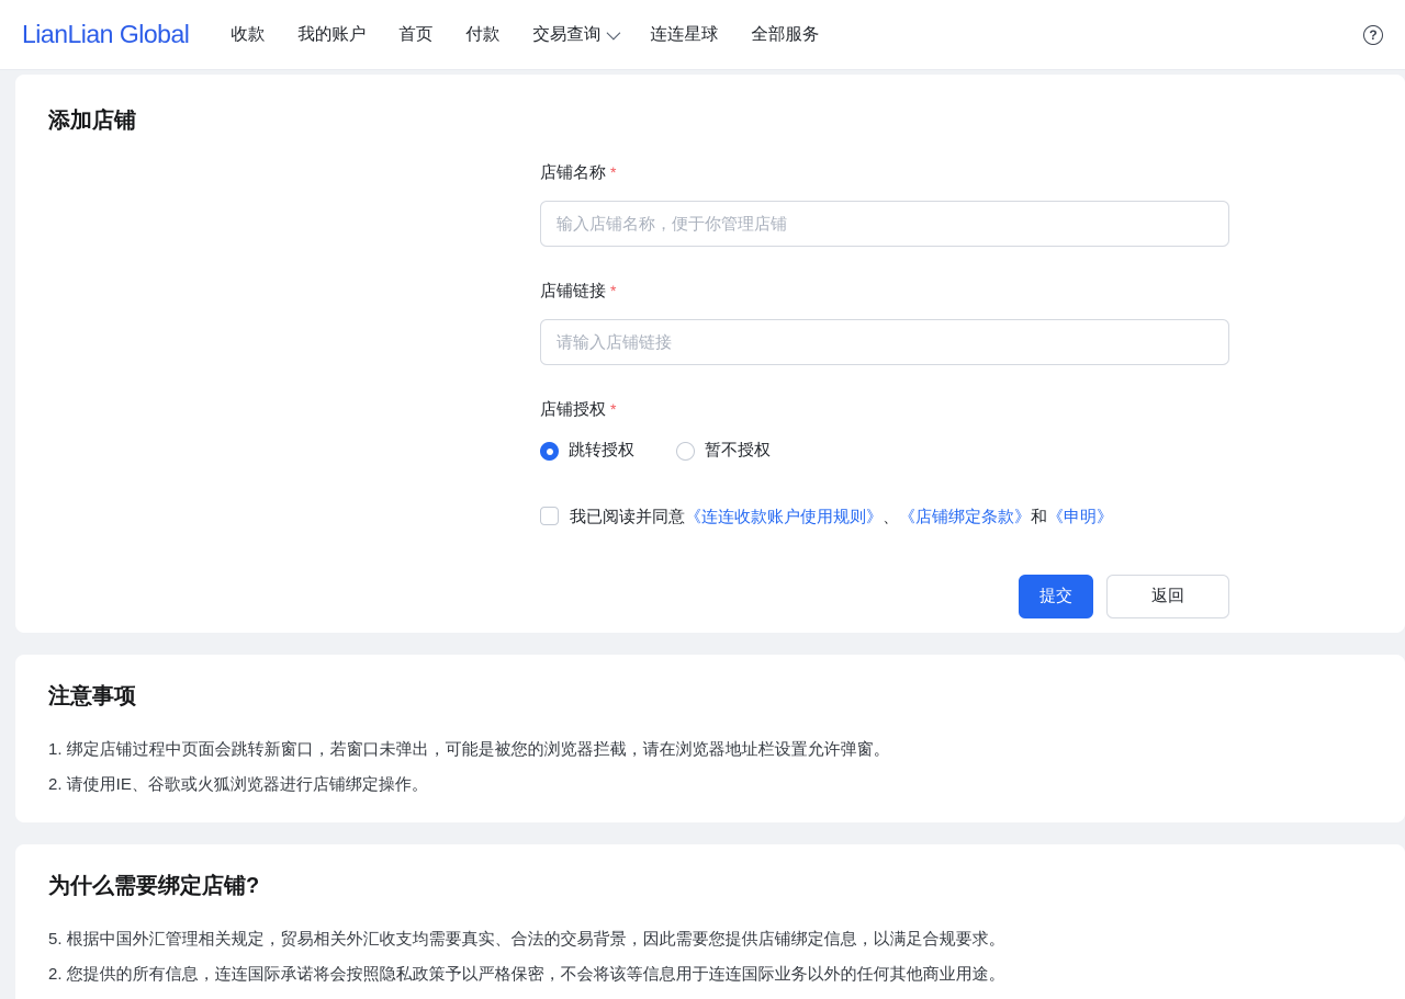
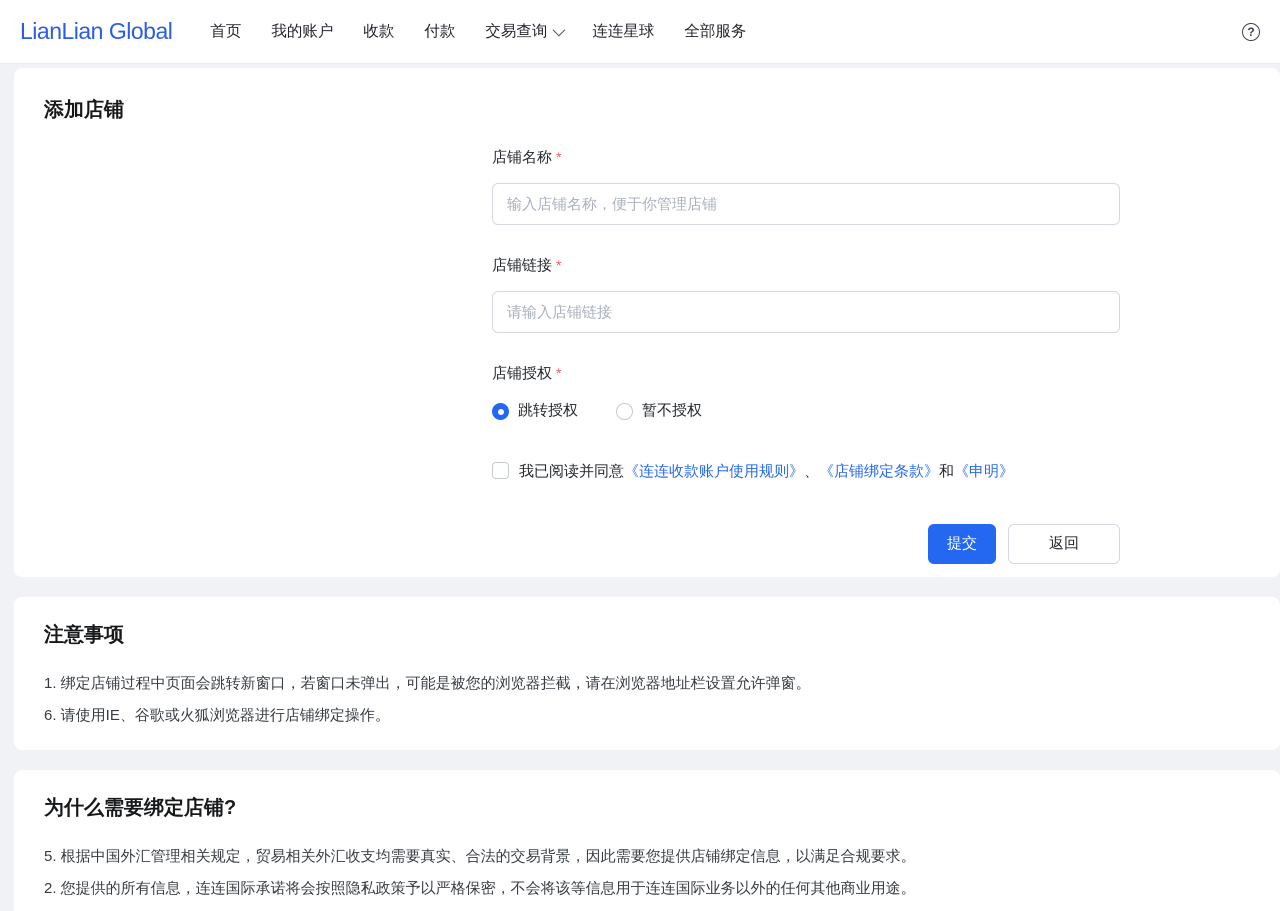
  LianLian Global
- 收款
+ 首页
  我的账户
- 首页
+ 收款
  付款
  交易查询
  连连星球
  全部服务
  ?
  添加店铺
  店铺名称 *
  输入店铺名称，便于你管理店铺
  店铺链接 *
  请输入店铺链接
  店铺授权 *
  跳转授权
  暂不授权
  我已阅读并同意《连连收款账户使用规则》、《店铺绑定条款》和《申明》
  提交
  返回
  注意事项
  1. 绑定店铺过程中页面会跳转新窗口，若窗口未弹出，可能是被您的浏览器拦截，请在浏览器地址栏设置允许弹窗。
- 2. 请使用IE、谷歌或火狐浏览器进行店铺绑定操作。
+ 6. 请使用IE、谷歌或火狐浏览器进行店铺绑定操作。
  为什么需要绑定店铺?
  5. 根据中国外汇管理相关规定，贸易相关外汇收支均需要真实、合法的交易背景，因此需要您提供店铺绑定信息，以满足合规要求。
  2. 您提供的所有信息，连连国际承诺将会按照隐私政策予以严格保密，不会将该等信息用于连连国际业务以外的任何其他商业用途。
